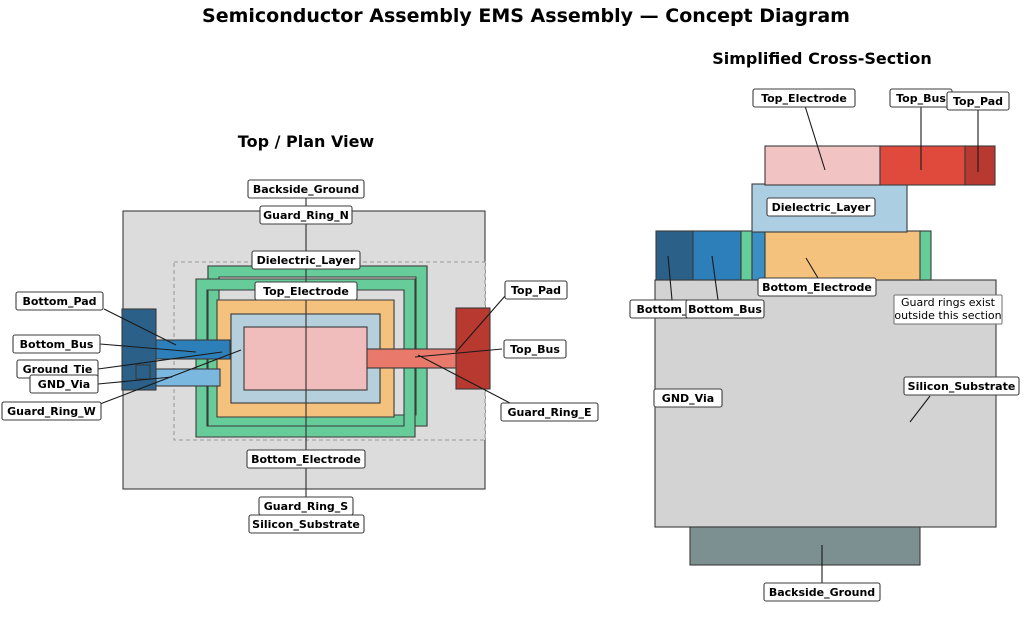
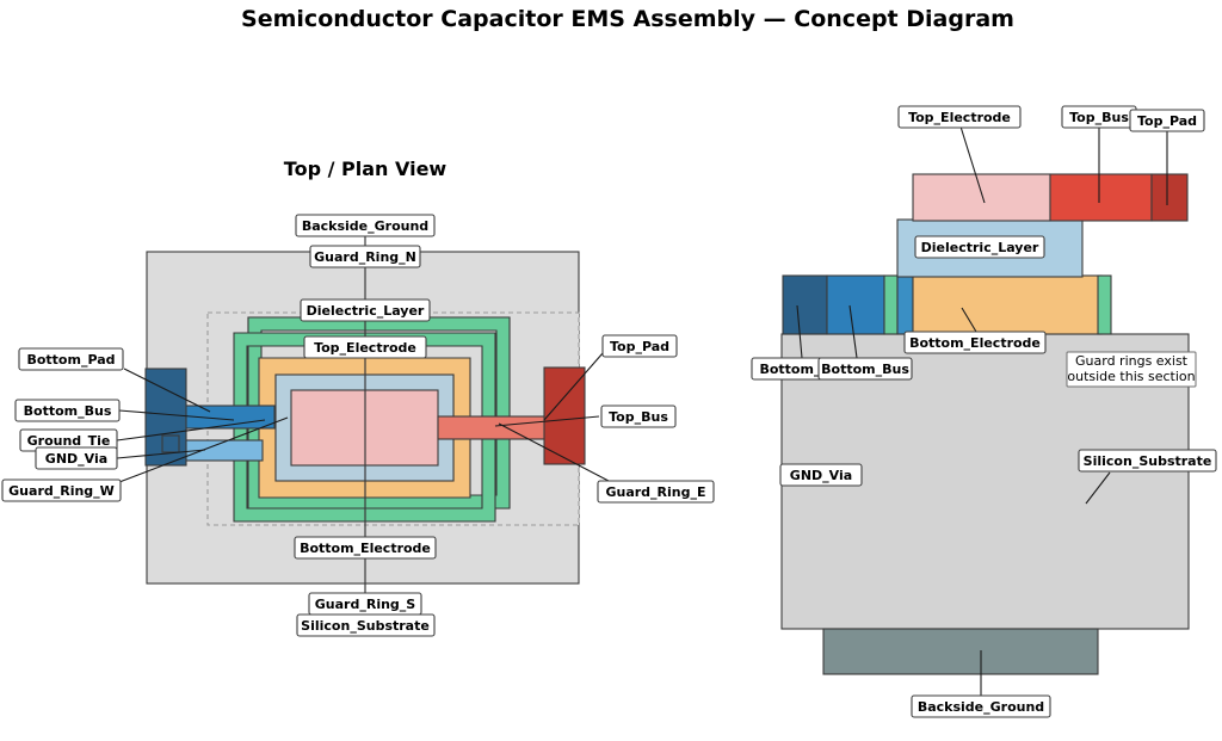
- Semiconductor Assembly EMS Assembly — Concept Diagram
+ Semiconductor Capacitor EMS Assembly — Concept Diagram
- Simplified Cross-Section
  Top / Plan View
  Backside_Ground
  Guard_Ring_N
  Dielectric_Layer
  Top_Electrode
  Bottom_Electrode
  Guard_Ring_S
  Silicon_Substrate
  Bottom_Pad
  Bottom_Bus
  Ground_Tie
  GND_Via
  Guard_Ring_W
  Top_Pad
  Top_Bus
  Guard_Ring_E
  Top_Electrode
  Top_Bus
  Top_Pad
  Dielectric_Layer
  Bottom_Electrode
  Bottom_
  Bottom_Bus
  GND_Via
  Silicon_Substrate
  Guard rings exist
  outside this section
  Backside_Ground
